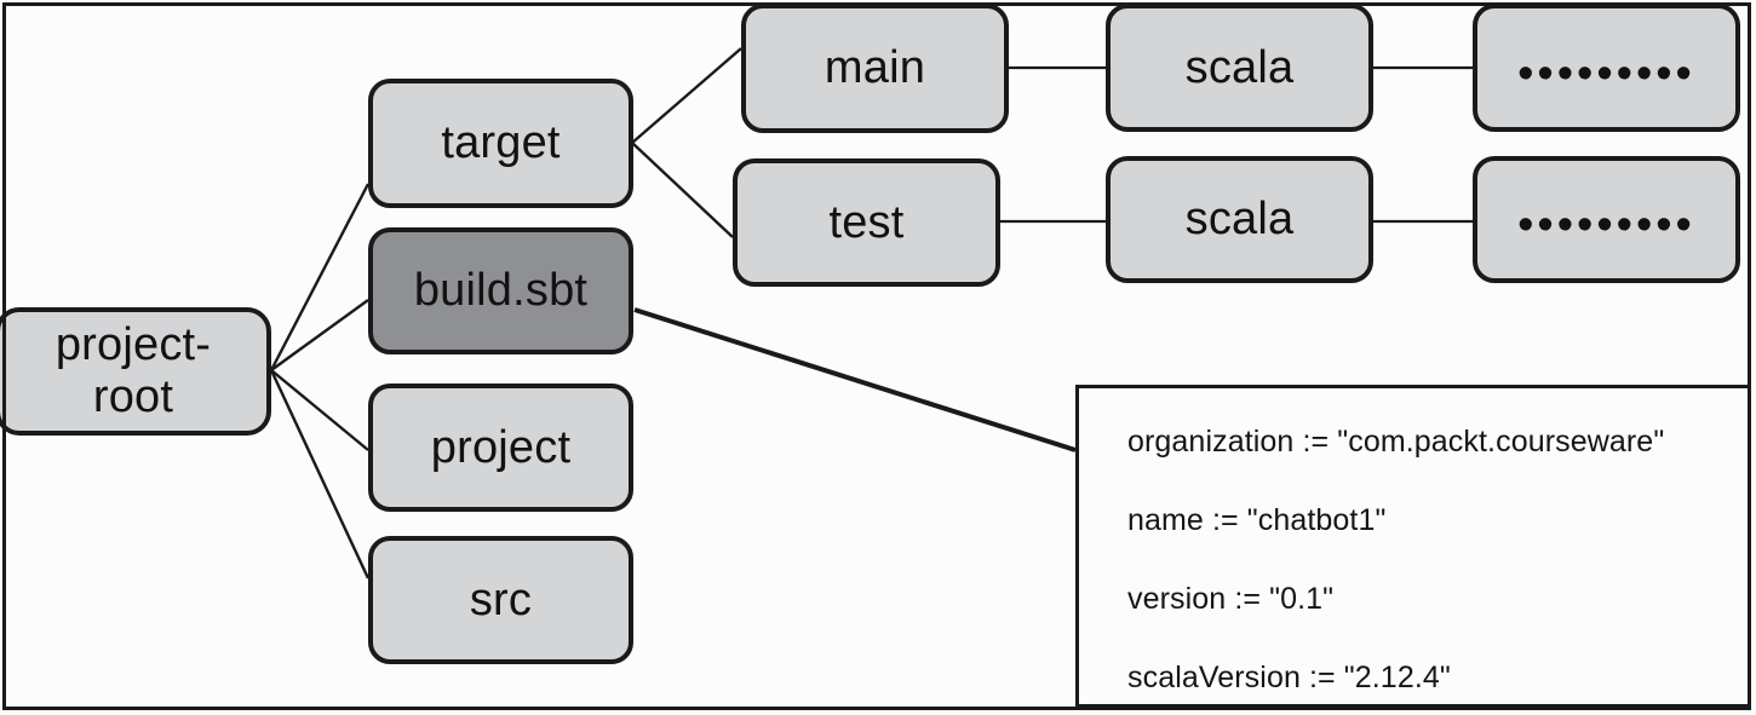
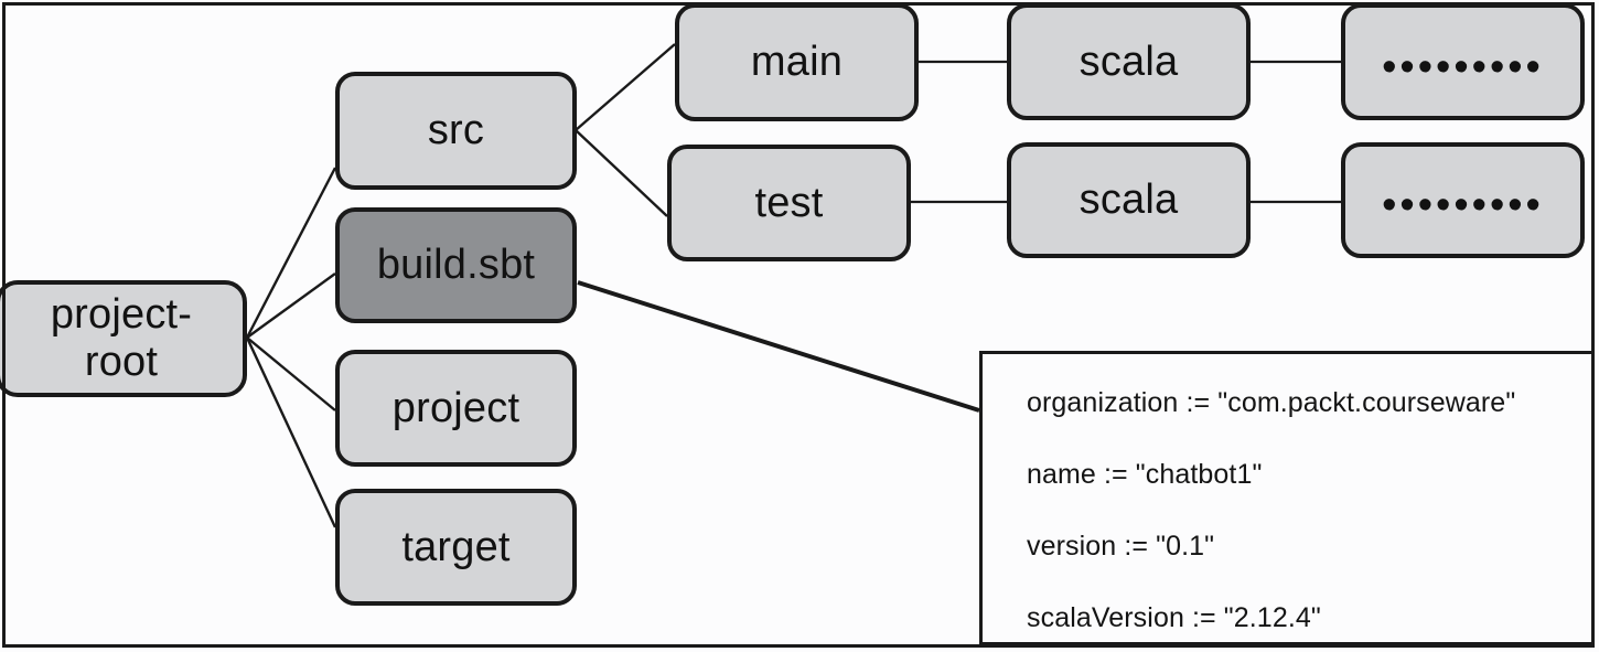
  project-
  root
- target
+ src
  build.sbt
  project
- src
+ target
  main
  test
  scala
  scala
  •••••••••
  •••••••••
  organization := "com.packt.courseware"
  name := "chatbot1"
  version := "0.1"
  scalaVersion := "2.12.4"
